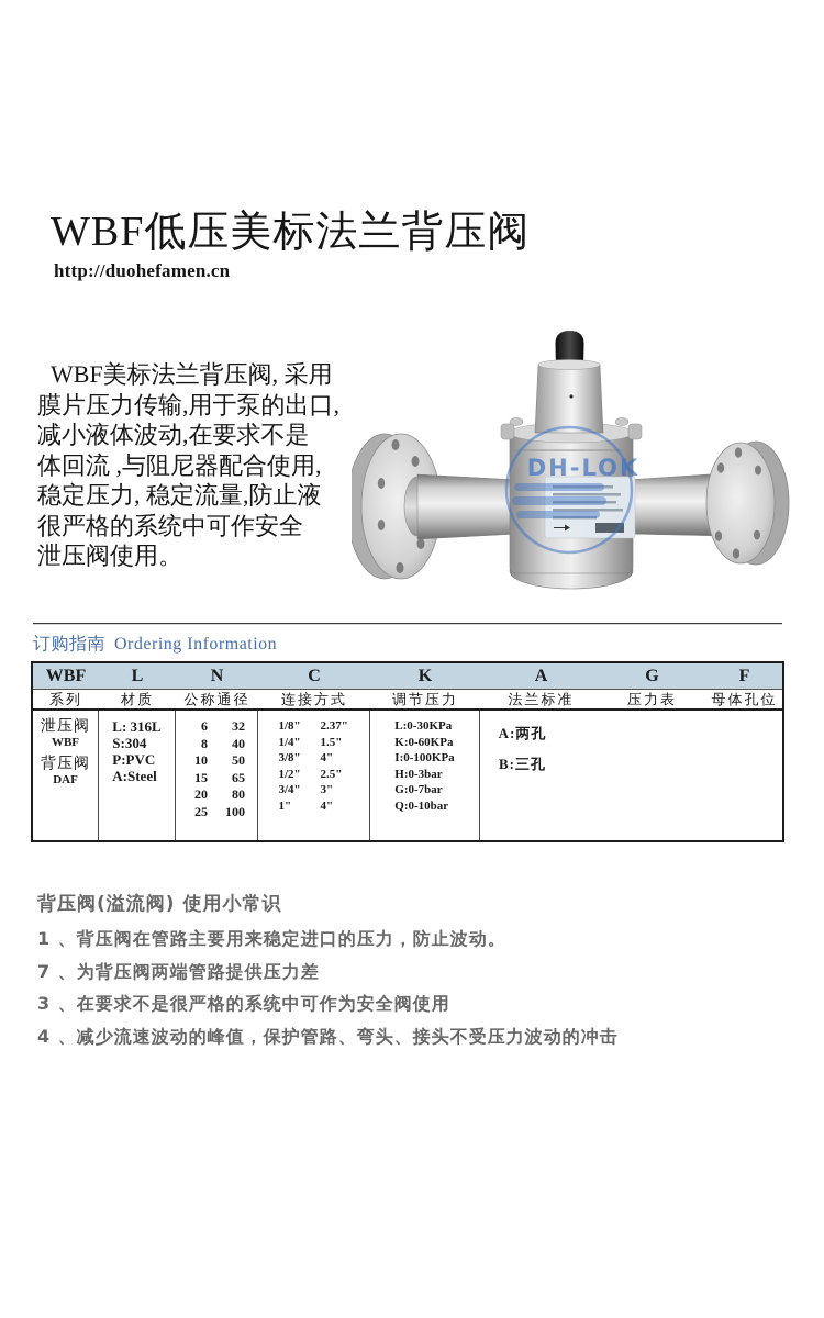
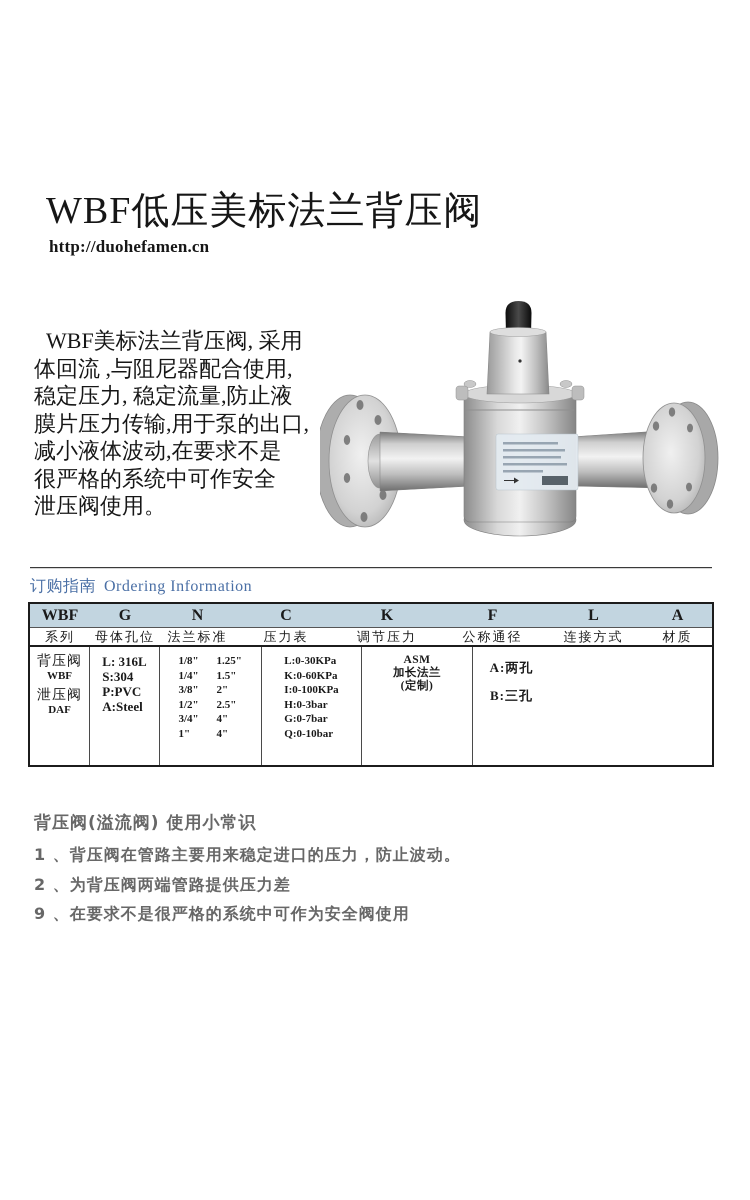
  WBF低压美标法兰背压阀
  http://duohefamen.cn
  WBF美标法兰背压阀, 采用
- 膜片压力传输,用于泵的出口,
+ 体回流 ,与阻尼器配合使用,
- 减小液体波动,在要求不是
+ 稳定压力, 稳定流量,防止液
- 体回流 ,与阻尼器配合使用,
+ 膜片压力传输,用于泵的出口,
- 稳定压力, 稳定流量,防止液
+ 减小液体波动,在要求不是
  很严格的系统中可作安全
  泄压阀使用。
- DH-LOK
  订购指南 Ordering Information
  WBF
- L
+ G
  N
  C
  K
- A
+ F
- G
+ L
- F
+ A
  系列
- 材质
+ 母体孔位
- 公称通径
+ 法兰标准
- 连接方式
+ 压力表
  调节压力
- 法兰标准
+ 公称通径
- 压力表
+ 连接方式
- 母体孔位
+ 材质
- 泄压阀
+ 背压阀
  WBF
- 背压阀
+ 泄压阀
  DAF
  L: 316L
  S:304
  P:PVC
  A:Steel
- 6 32
- 8 40
- 10 50
- 15 65
- 20 80
- 25 100
- 1/8" 2.37"
+ 1/8" 1.25"
  1/4" 1.5"
- 3/8" 4"
+ 3/8" 2"
  1/2" 2.5"
- 3/4" 3"
+ 3/4" 4"
  1" 4"
  L:0-30KPa
  K:0-60KPa
  I:0-100KPa
  H:0-3bar
  G:0-7bar
  Q:0-10bar
+ ASM
+ 加长法兰
+ (定制)
  A:两孔
  B:三孔
  背压阀(溢流阀) 使用小常识
  1 、背压阀在管路主要用来稳定进口的压力，防止波动。
- 7 、为背压阀两端管路提供压力差
+ 2 、为背压阀两端管路提供压力差
- 3 、在要求不是很严格的系统中可作为安全阀使用
+ 9 、在要求不是很严格的系统中可作为安全阀使用
- 4 、减少流速波动的峰值，保护管路、弯头、接头不受压力波动的冲击
